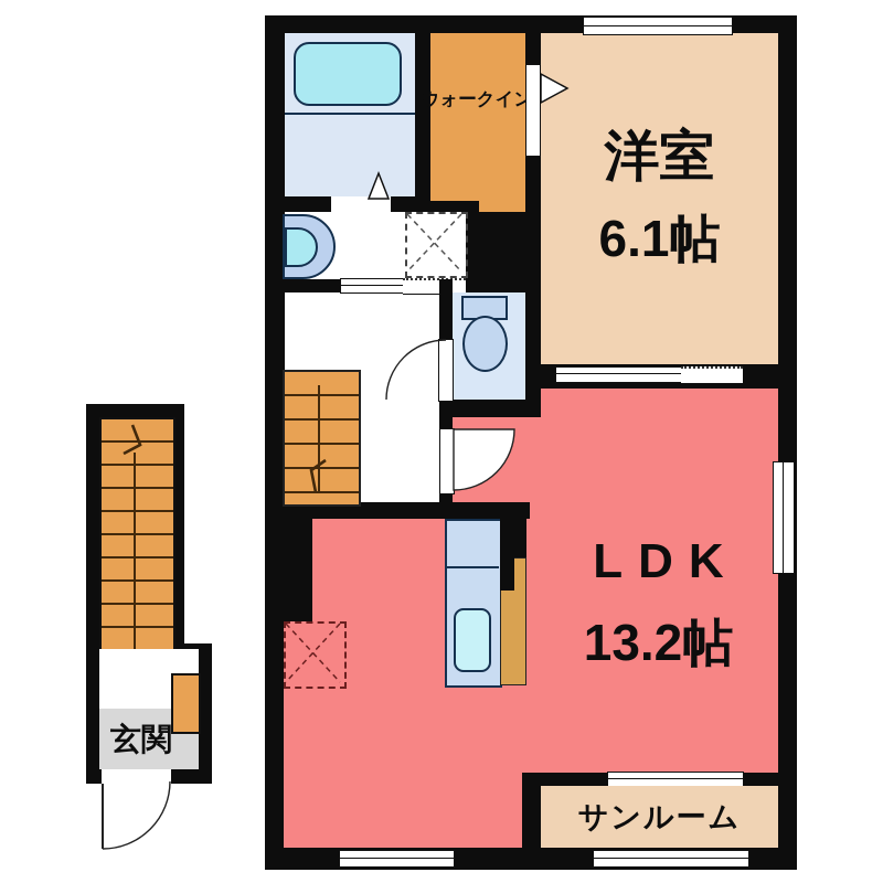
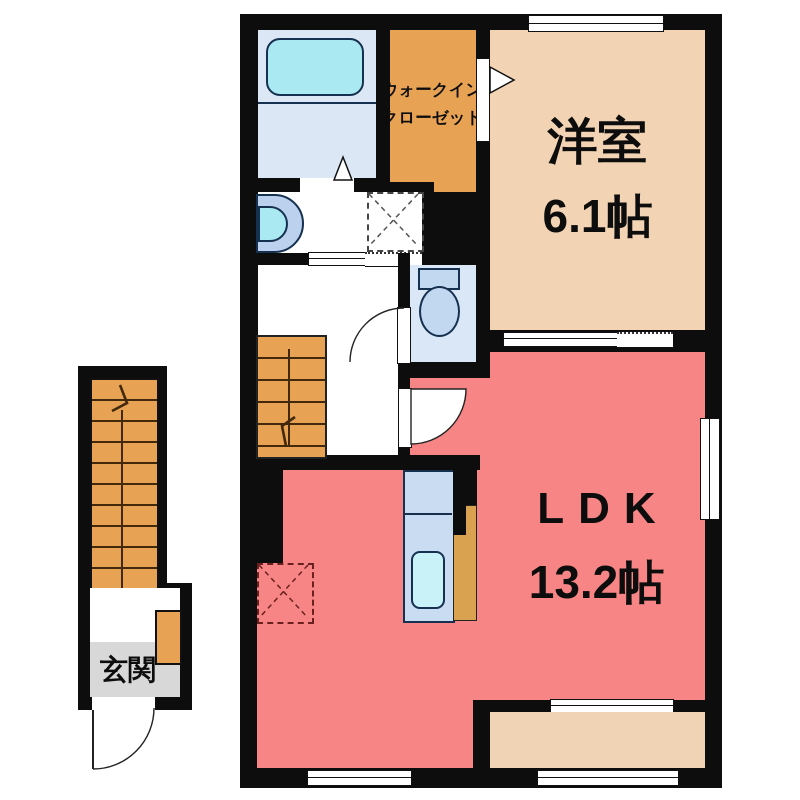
  玄関
  ウォークイン
+ クローゼット
  洋室
  6.1帖
  LDK
  13.2帖
- サンルーム
